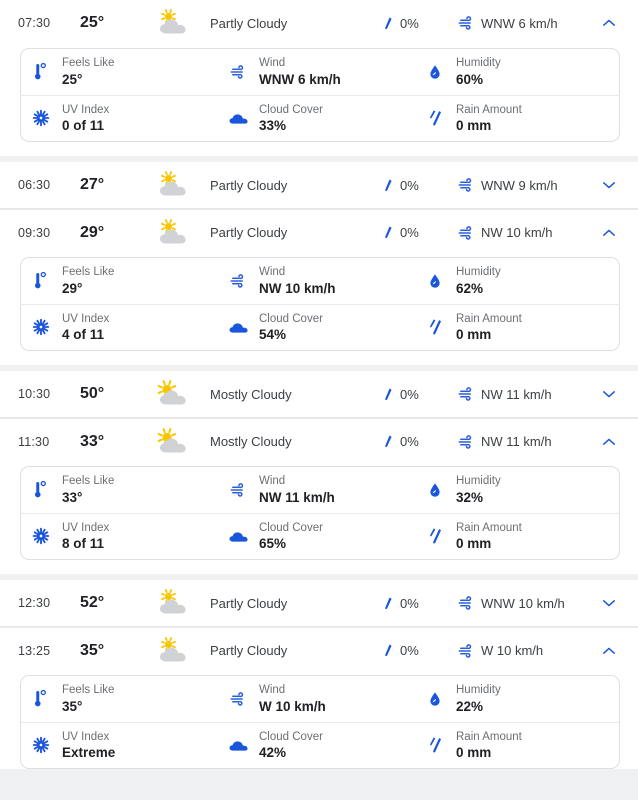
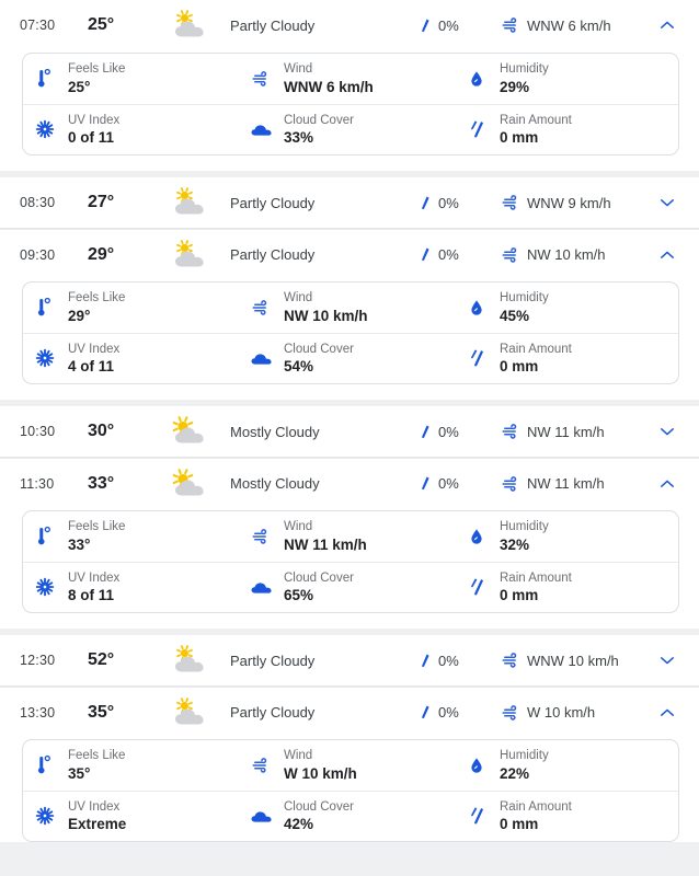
  07:30
  25°
  Partly Cloudy
  0%
  WNW 6 km/h
  Feels Like
  25°
  Wind
  WNW 6 km/h
  Humidity
- 60%
+ 29%
  UV Index
  0 of 11
  Cloud Cover
  33%
  Rain Amount
  0 mm
- 06:30
+ 08:30
  27°
  Partly Cloudy
  0%
  WNW 9 km/h
  09:30
  29°
  Partly Cloudy
  0%
  NW 10 km/h
  Feels Like
  29°
  Wind
  NW 10 km/h
  Humidity
- 62%
+ 45%
  UV Index
  4 of 11
  Cloud Cover
  54%
  Rain Amount
  0 mm
  10:30
- 50°
+ 30°
  Mostly Cloudy
  0%
  NW 11 km/h
  11:30
  33°
  Mostly Cloudy
  0%
  NW 11 km/h
  Feels Like
  33°
  Wind
  NW 11 km/h
  Humidity
  32%
  UV Index
  8 of 11
  Cloud Cover
  65%
  Rain Amount
  0 mm
  12:30
  52°
  Partly Cloudy
  0%
  WNW 10 km/h
- 13:25
+ 13:30
  35°
  Partly Cloudy
  0%
  W 10 km/h
  Feels Like
  35°
  Wind
  W 10 km/h
  Humidity
  22%
  UV Index
  Extreme
  Cloud Cover
  42%
  Rain Amount
  0 mm
